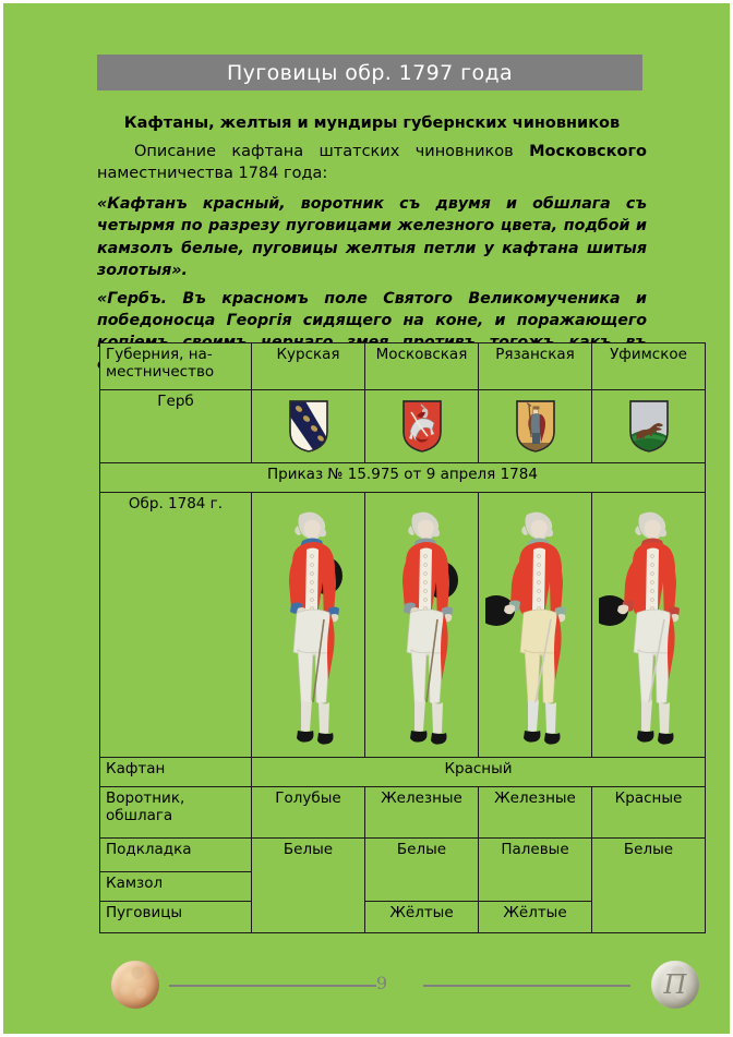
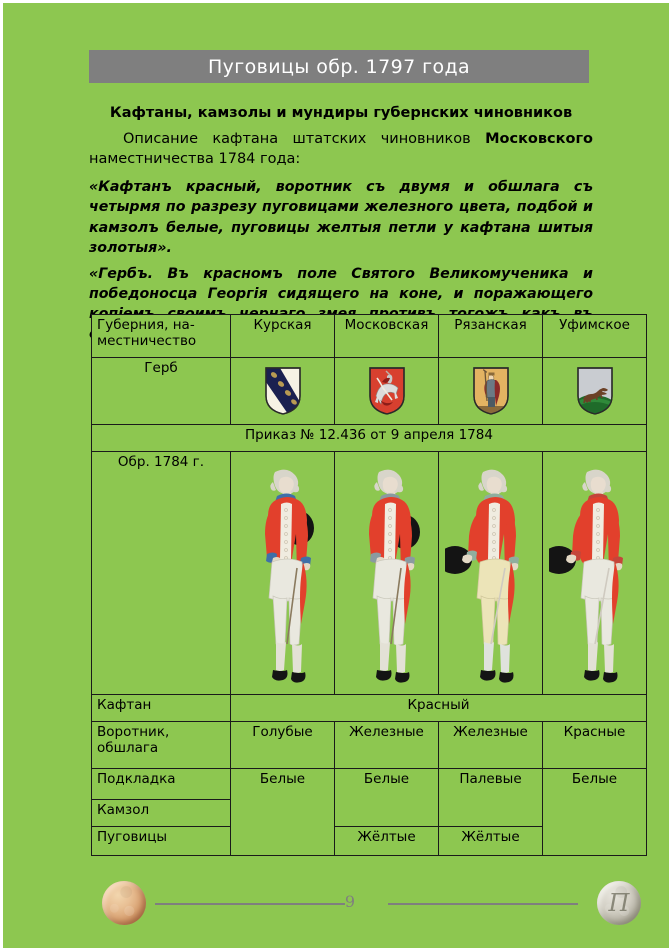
  Пуговицы обр. 1797 года
- Кафтаны, желтыя и мундиры губернских чиновников
+ Кафтаны, камзолы и мундиры губернских чиновников
  Описание кафтана штатских чиновников Московского наместничества 1784 года:
  «Кафтанъ красный, воротник съ двумя и обшлага съ четырмя по разрезу пуговицами железного цвета, подбой и камзолъ белые, пуговицы желтыя петли у кафтана шитыя золотыя».
  Губерния, на- местничество	Курская	Московская	Рязанская	Уфимское
  Герб
- Приказ № 15.975 от 9 апреля 1784
+ Приказ № 12.436 от 9 апреля 1784
  Обр. 1784 г.
  Кафтан	Красный
  Воротник, обшлага	Голубые	Железные	Железные	Красные
  Подкладка	Белые	Белые	Палевые	Белые
  Камзол
  Пуговицы	Жёлтые	Жёлтые
  9
  П
